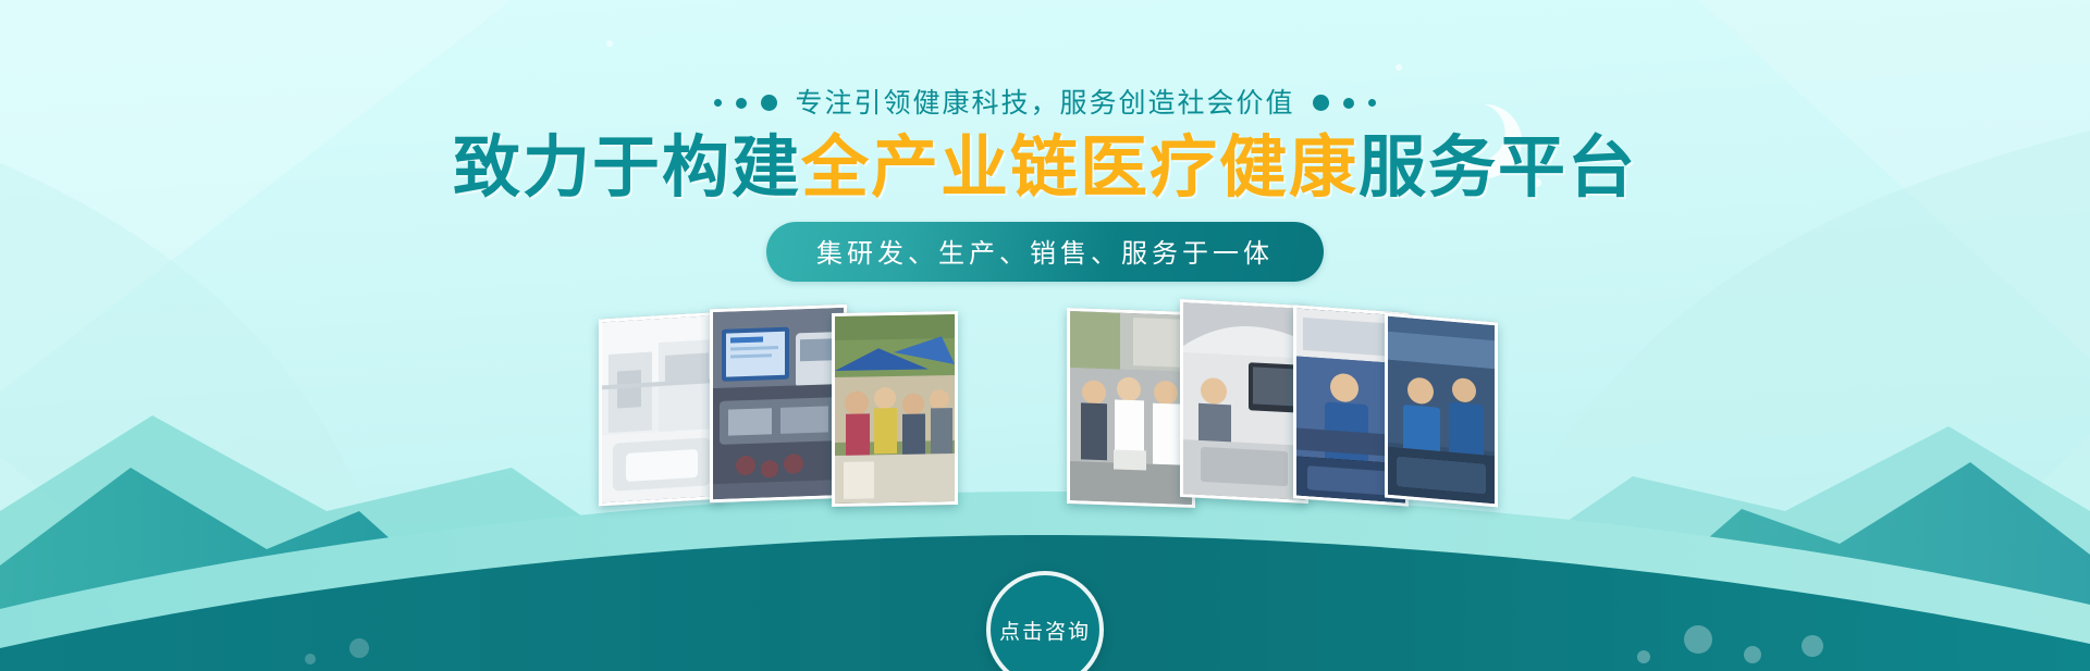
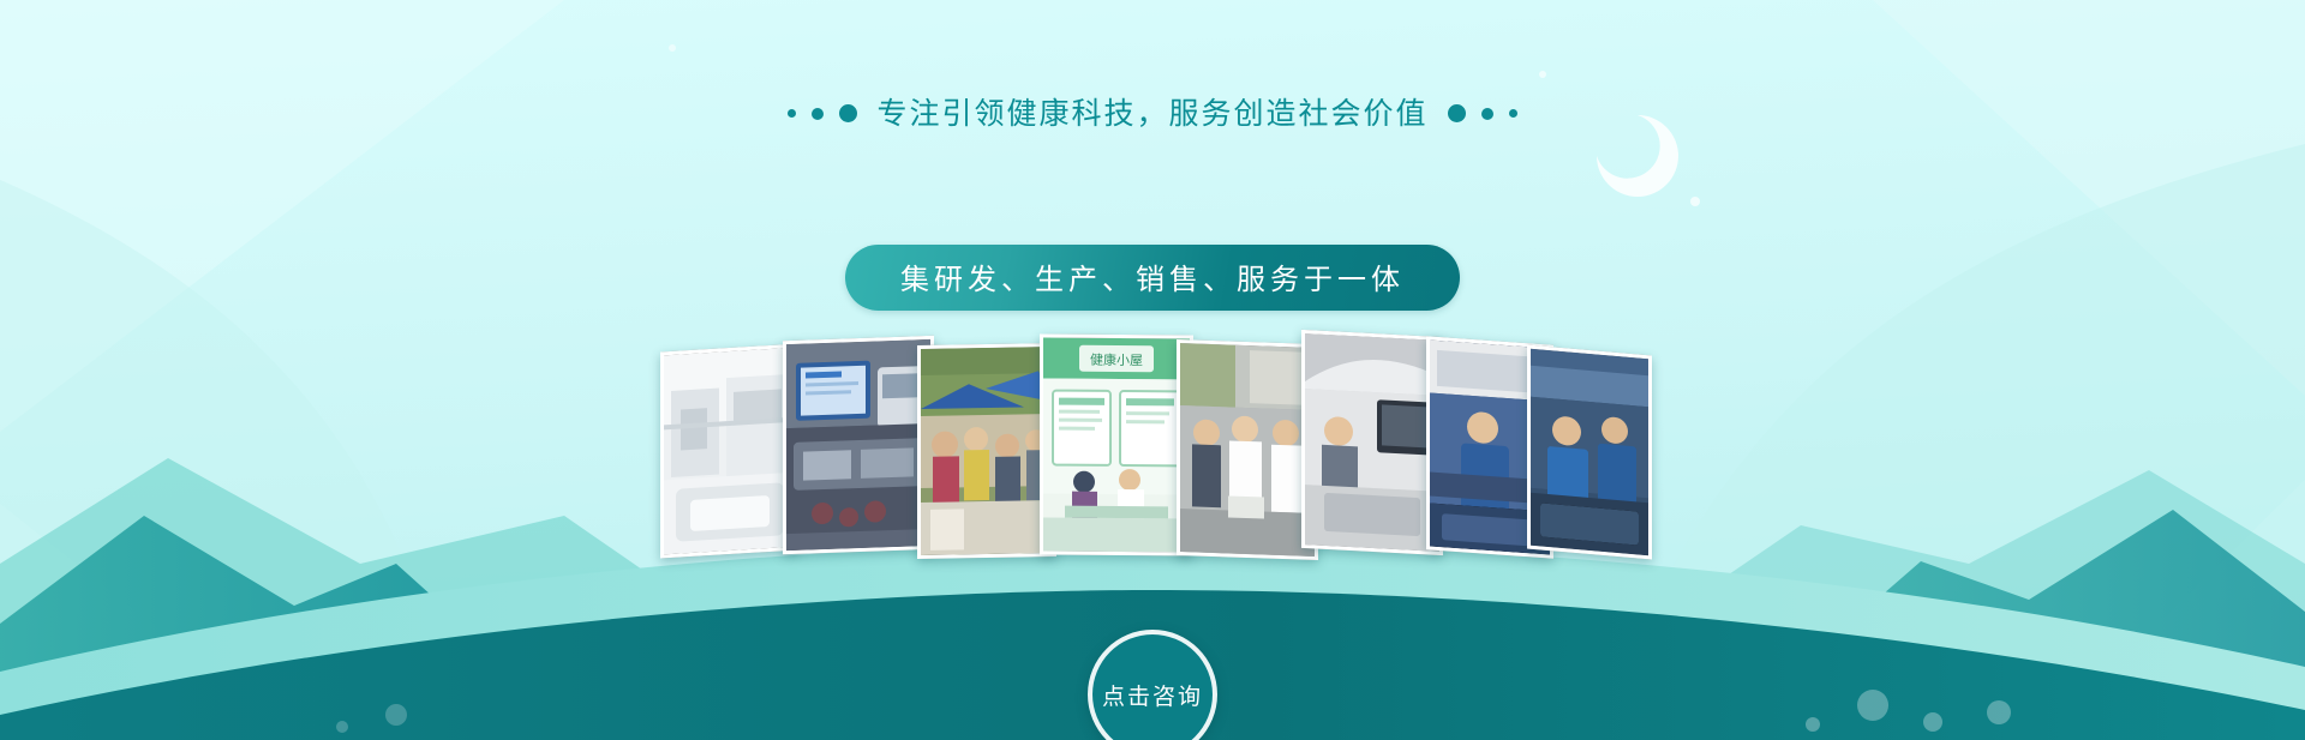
  专注引领健康科技，服务创造社会价值
- 致力于构建全产业链医疗健康服务平台
  集研发、生产、销售、服务于一体
+ 健康小屋
  点击咨询
